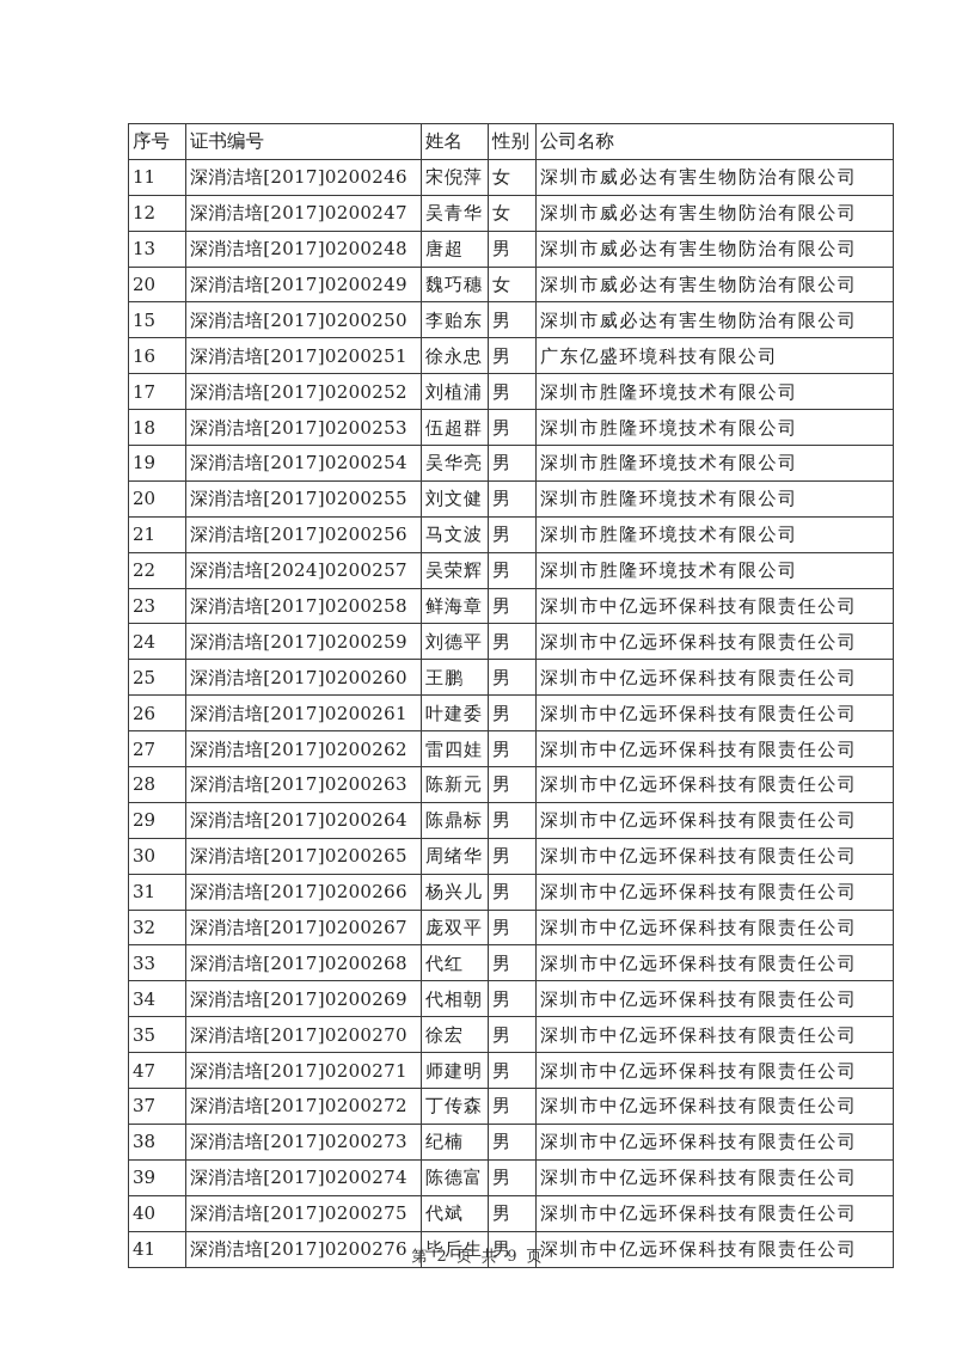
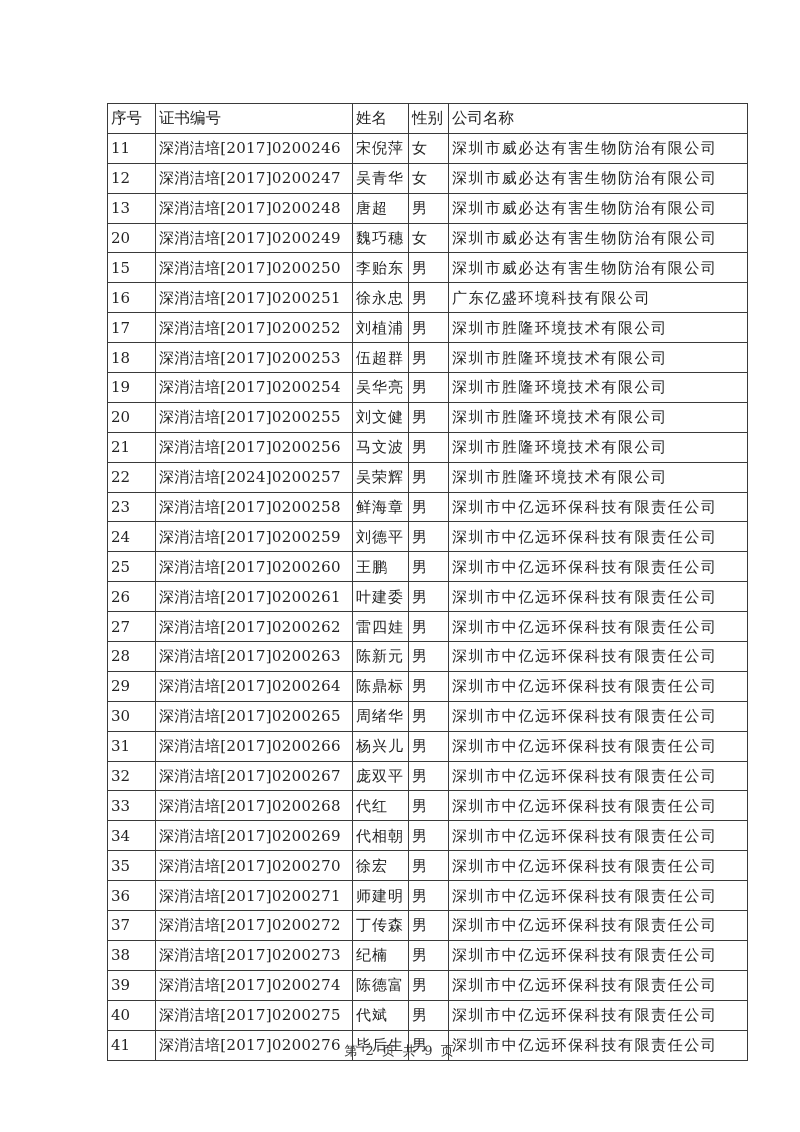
  序号	证书编号	姓名	性别	公司名称
  11	深消洁培[2017]0200246	宋倪萍	女	深圳市威必达有害生物防治有限公司
  12	深消洁培[2017]0200247	吴青华	女	深圳市威必达有害生物防治有限公司
  13	深消洁培[2017]0200248	唐超	男	深圳市威必达有害生物防治有限公司
  20	深消洁培[2017]0200249	魏巧穗	女	深圳市威必达有害生物防治有限公司
  15	深消洁培[2017]0200250	李贻东	男	深圳市威必达有害生物防治有限公司
  16	深消洁培[2017]0200251	徐永忠	男	广东亿盛环境科技有限公司
  17	深消洁培[2017]0200252	刘植浦	男	深圳市胜隆环境技术有限公司
  18	深消洁培[2017]0200253	伍超群	男	深圳市胜隆环境技术有限公司
  19	深消洁培[2017]0200254	吴华亮	男	深圳市胜隆环境技术有限公司
  20	深消洁培[2017]0200255	刘文健	男	深圳市胜隆环境技术有限公司
  21	深消洁培[2017]0200256	马文波	男	深圳市胜隆环境技术有限公司
  22	深消洁培[2024]0200257	吴荣辉	男	深圳市胜隆环境技术有限公司
  23	深消洁培[2017]0200258	鲜海章	男	深圳市中亿远环保科技有限责任公司
  24	深消洁培[2017]0200259	刘德平	男	深圳市中亿远环保科技有限责任公司
  25	深消洁培[2017]0200260	王鹏	男	深圳市中亿远环保科技有限责任公司
  26	深消洁培[2017]0200261	叶建委	男	深圳市中亿远环保科技有限责任公司
  27	深消洁培[2017]0200262	雷四娃	男	深圳市中亿远环保科技有限责任公司
  28	深消洁培[2017]0200263	陈新元	男	深圳市中亿远环保科技有限责任公司
  29	深消洁培[2017]0200264	陈鼎标	男	深圳市中亿远环保科技有限责任公司
  30	深消洁培[2017]0200265	周绪华	男	深圳市中亿远环保科技有限责任公司
  31	深消洁培[2017]0200266	杨兴儿	男	深圳市中亿远环保科技有限责任公司
  32	深消洁培[2017]0200267	庞双平	男	深圳市中亿远环保科技有限责任公司
  33	深消洁培[2017]0200268	代红	男	深圳市中亿远环保科技有限责任公司
  34	深消洁培[2017]0200269	代相朝	男	深圳市中亿远环保科技有限责任公司
  35	深消洁培[2017]0200270	徐宏	男	深圳市中亿远环保科技有限责任公司
- 47	深消洁培[2017]0200271	师建明	男	深圳市中亿远环保科技有限责任公司
+ 36	深消洁培[2017]0200271	师建明	男	深圳市中亿远环保科技有限责任公司
  37	深消洁培[2017]0200272	丁传森	男	深圳市中亿远环保科技有限责任公司
  38	深消洁培[2017]0200273	纪楠	男	深圳市中亿远环保科技有限责任公司
  39	深消洁培[2017]0200274	陈德富	男	深圳市中亿远环保科技有限责任公司
  40	深消洁培[2017]0200275	代斌	男	深圳市中亿远环保科技有限责任公司
  41	深消洁培[2017]0200276	毕后生	男	深圳市中亿远环保科技有限责任公司
  第 2 页 共 9 页
